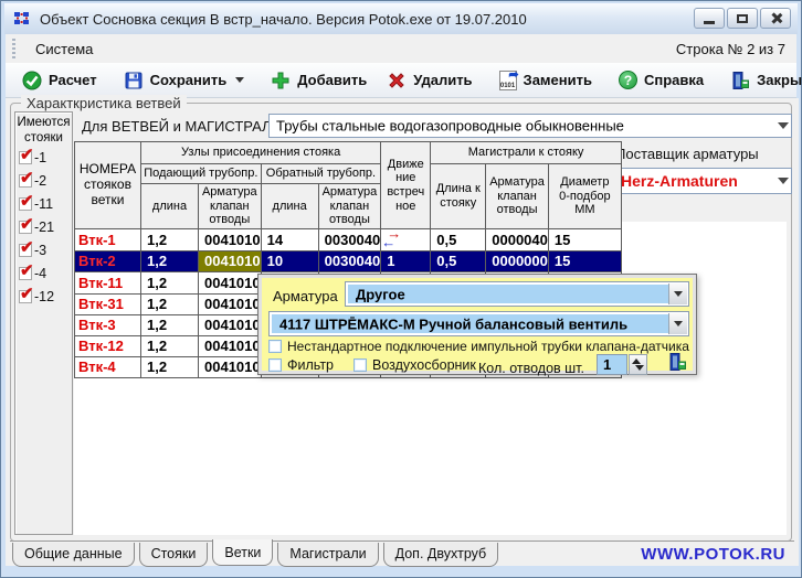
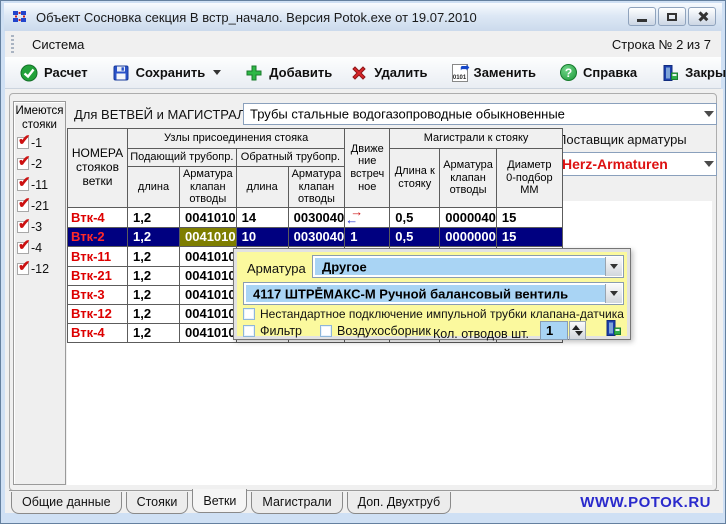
  Объект Сосновка секция В встр_начало. Версия Potok.exe от 19.07.2010
  Система
  Строка № 2 из 7
  Расчет
  Сохранить
  Добавить
  Удалить
  ➦
  Заменить
  ?
  Справка
  Закры
- Характкристика ветвей
  Имеются
  стояки
  ✔
  -1
  ✔
  -2
  ✔
  -11
  ✔
  -21
  ✔
  -3
  ✔
  -4
  ✔
  -12
  Для ВЕТВЕЙ и МАГИСТРАЛ
  Трубы стальные водогазопроводные обыкновенные
  оставщик арматуры
  Herz-Armaturen
  НОМЕРА стояков ветки	Узлы присоединения стояка	Движе ние встреч ное	Магистрали к стояку
  Подающий трубопр.	Обратный трубопр.	Длина к стояку	Арматура клапан отводы	Диаметр 0-подбор ММ
  длина	Арматура клапан отводы	длина	Арматура клапан отводы
- Втк-1	1,2	0041010	14	0030040	→←	0,5	0000040	15
+ Втк-4	1,2	0041010	14	0030040	→←	0,5	0000040	15
  Втк-2	1,2	0041010	10	0030040	1	0,5	0000000	15
- Втк-31	1,2	0041010
+ Втк-21	1,2	0041010
  Втк-3	1,2	0041010
  Втк-12	1,2	0041010
  Втк-4	1,2	0041010
  Арматура
  Другое
  4117 ШТРЕ̄МАКС-М Ручной балансовый вентиль
  Нестандартное подключение импульной трубки клапана-датчика
  Фильтр
  Воздухосборник
  Кол. отводов шт.
  1
  Общие данные Стояки Ветки Магистрали Доп. Двухтруб
  WWW.POTOK.RU
